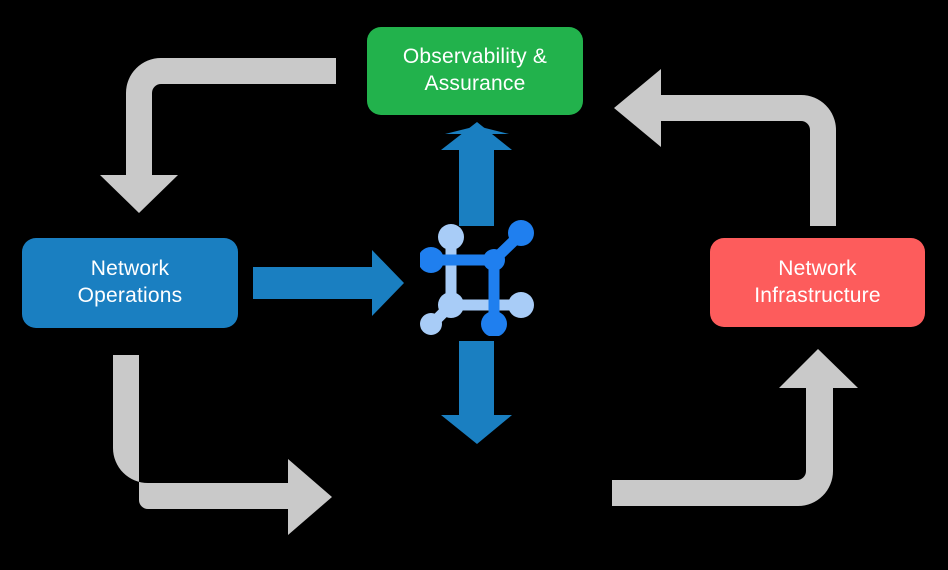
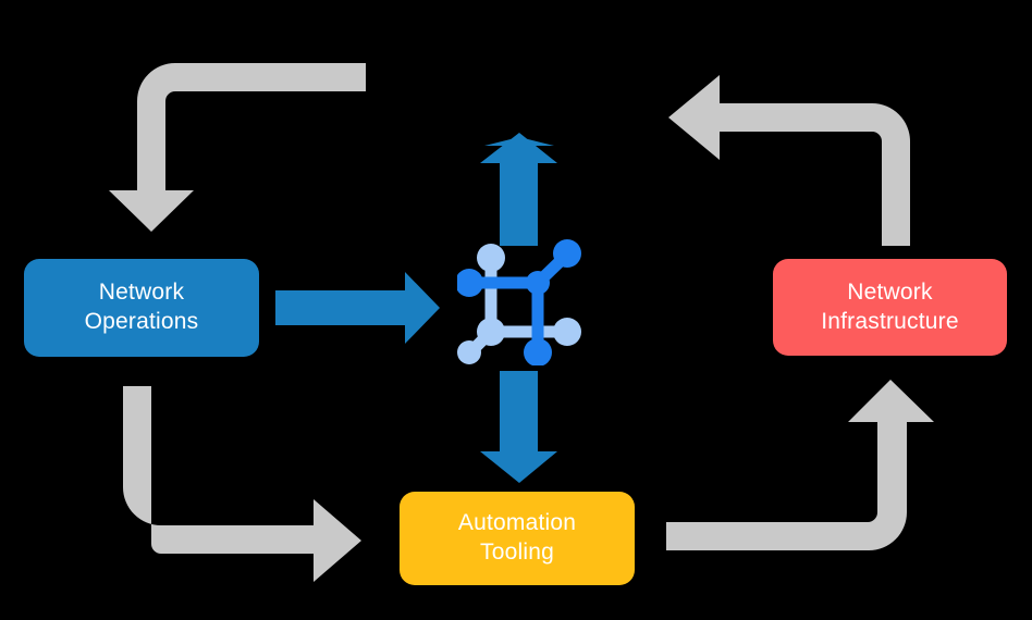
- Observability &
- Assurance
  Network
  Operations
  Network
  Infrastructure
+ Automation
+ Tooling
